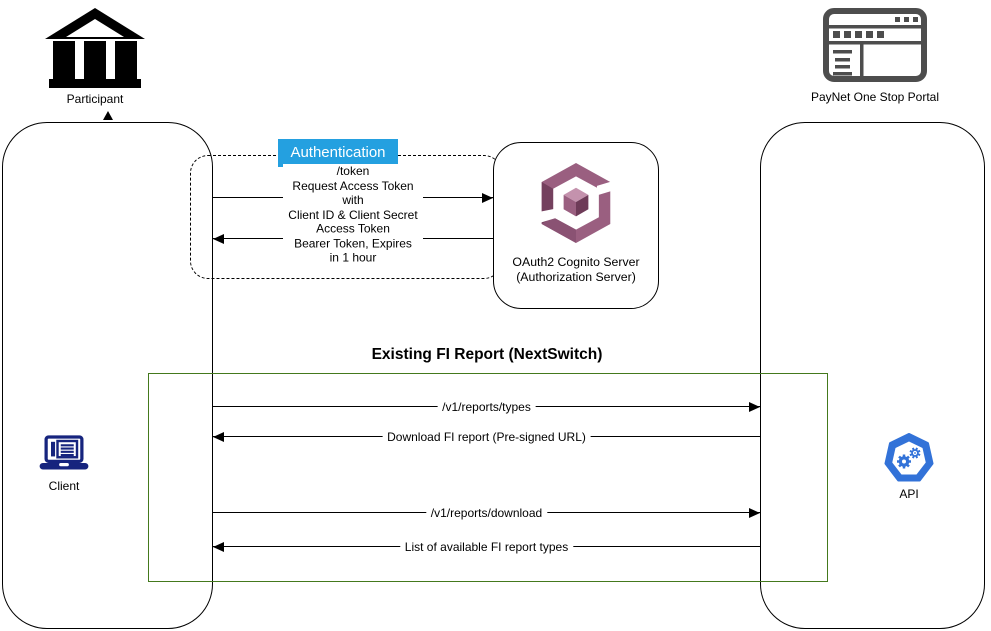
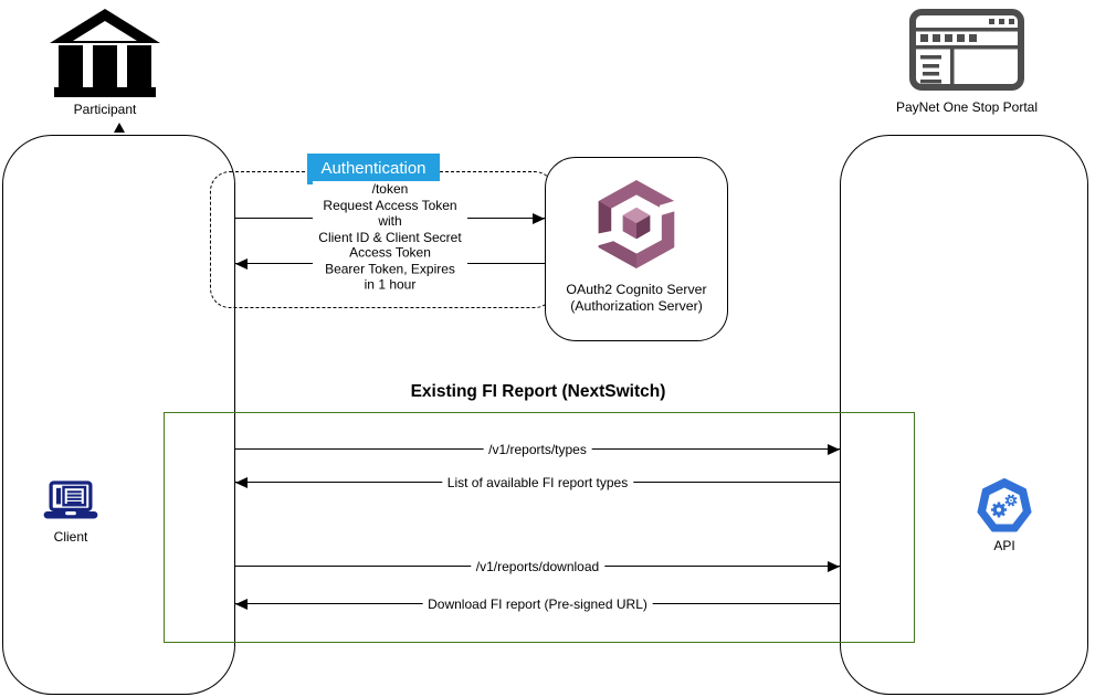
  Participant
  PayNet One Stop Portal
  Client
  API
  Authentication
  OAuth2 Cognito Server
  (Authorization Server)
  /token
  Request Access Token with
  Client ID & Client Secret
  Access Token
  Bearer Token, Expires in 1 hour
  Existing FI Report (NextSwitch)
  /v1/reports/types
- Download FI report (Pre-signed URL)
+ List of available FI report types
  /v1/reports/download
- List of available FI report types
+ Download FI report (Pre-signed URL)
